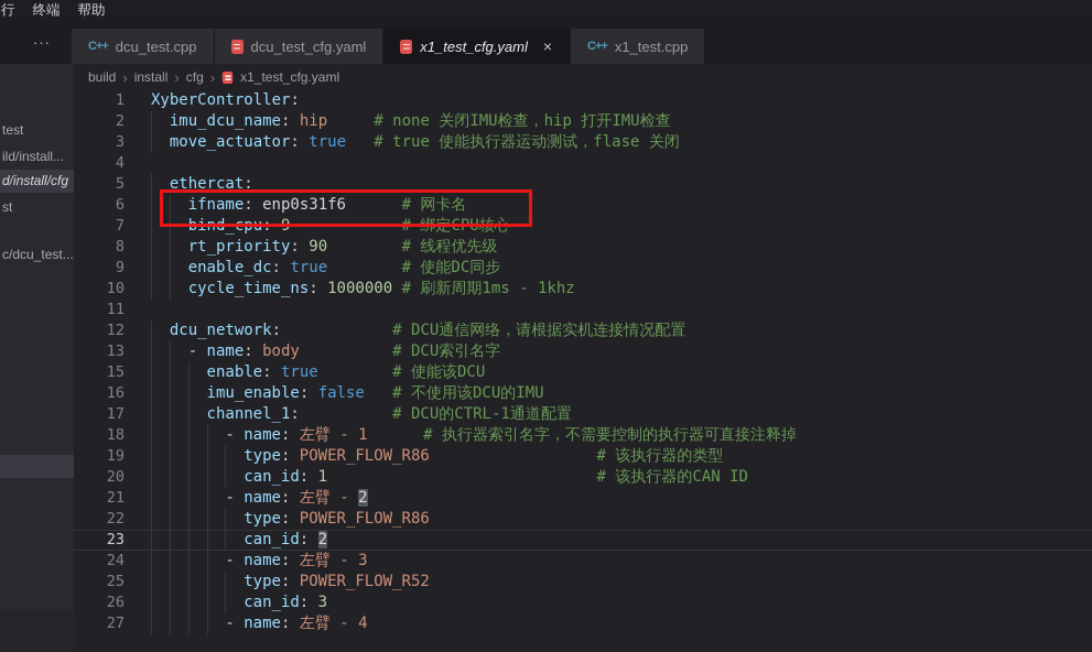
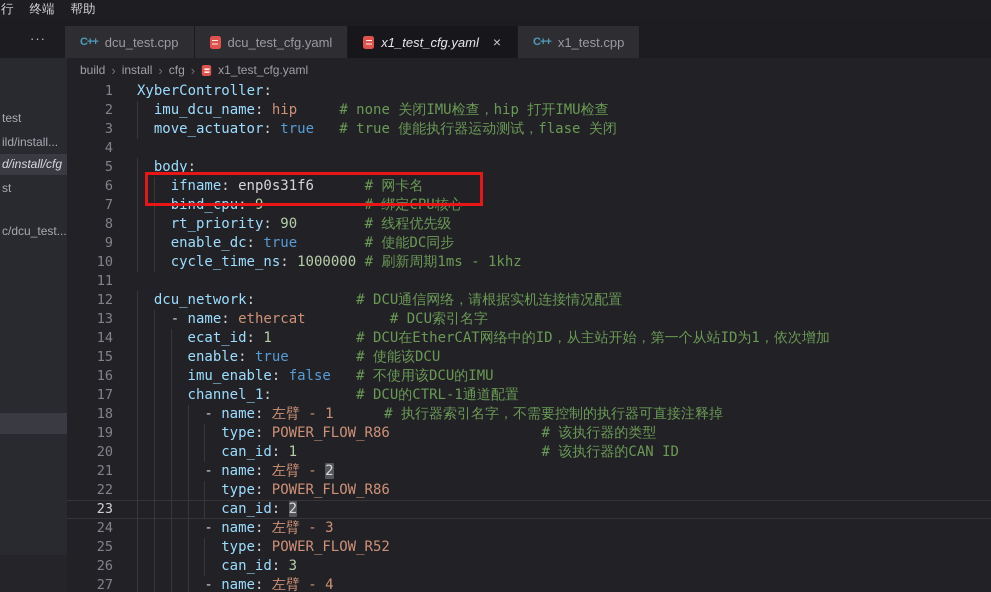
  行
  终端
  帮助
  ···
  C++
  dcu_test.cpp
  dcu_test_cfg.yaml
  x1_test_cfg.yaml
  ×
  C++
  x1_test.cpp
  test
  ild/install...
  d/install/cfg
  st
  c/dcu_test...
  build
  ›
  install
  ›
  cfg
  ›
  x1_test_cfg.yaml
  1 XyberController:
  2 imu_dcu_name: hip # none 关闭IMU检查，hip 打开IMU检查
  3 move_actuator: true # true 使能执行器运动测试，flase 关闭
  4
- 5 ethercat:
+ 5 body:
  6 ifname: enp0s31f6 # 网卡名
  7 bind_cpu: 9 # 绑定CPU核心
  8 rt_priority: 90 # 线程优先级
  9 enable_dc: true # 使能DC同步
  10 cycle_time_ns: 1000000 # 刷新周期1ms - 1khz
  11
  12 dcu_network: # DCU通信网络，请根据实机连接情况配置
- 13 - name: body # DCU索引名字
+ 13 - name: ethercat # DCU索引名字
+ 14 ecat_id: 1 # DCU在EtherCAT网络中的ID，从主站开始，第一个从站ID为1，依次增加
  15 enable: true # 使能该DCU
  16 imu_enable: false # 不使用该DCU的IMU
  17 channel_1: # DCU的CTRL-1通道配置
  18 - name: 左臂 - 1 # 执行器索引名字，不需要控制的执行器可直接注释掉
  19 type: POWER_FLOW_R86 # 该执行器的类型
  20 can_id: 1 # 该执行器的CAN ID
  21 - name: 左臂 - 2
  22 type: POWER_FLOW_R86
  23 can_id: 2
  24 - name: 左臂 - 3
  25 type: POWER_FLOW_R52
  26 can_id: 3
  27 - name: 左臂 - 4
